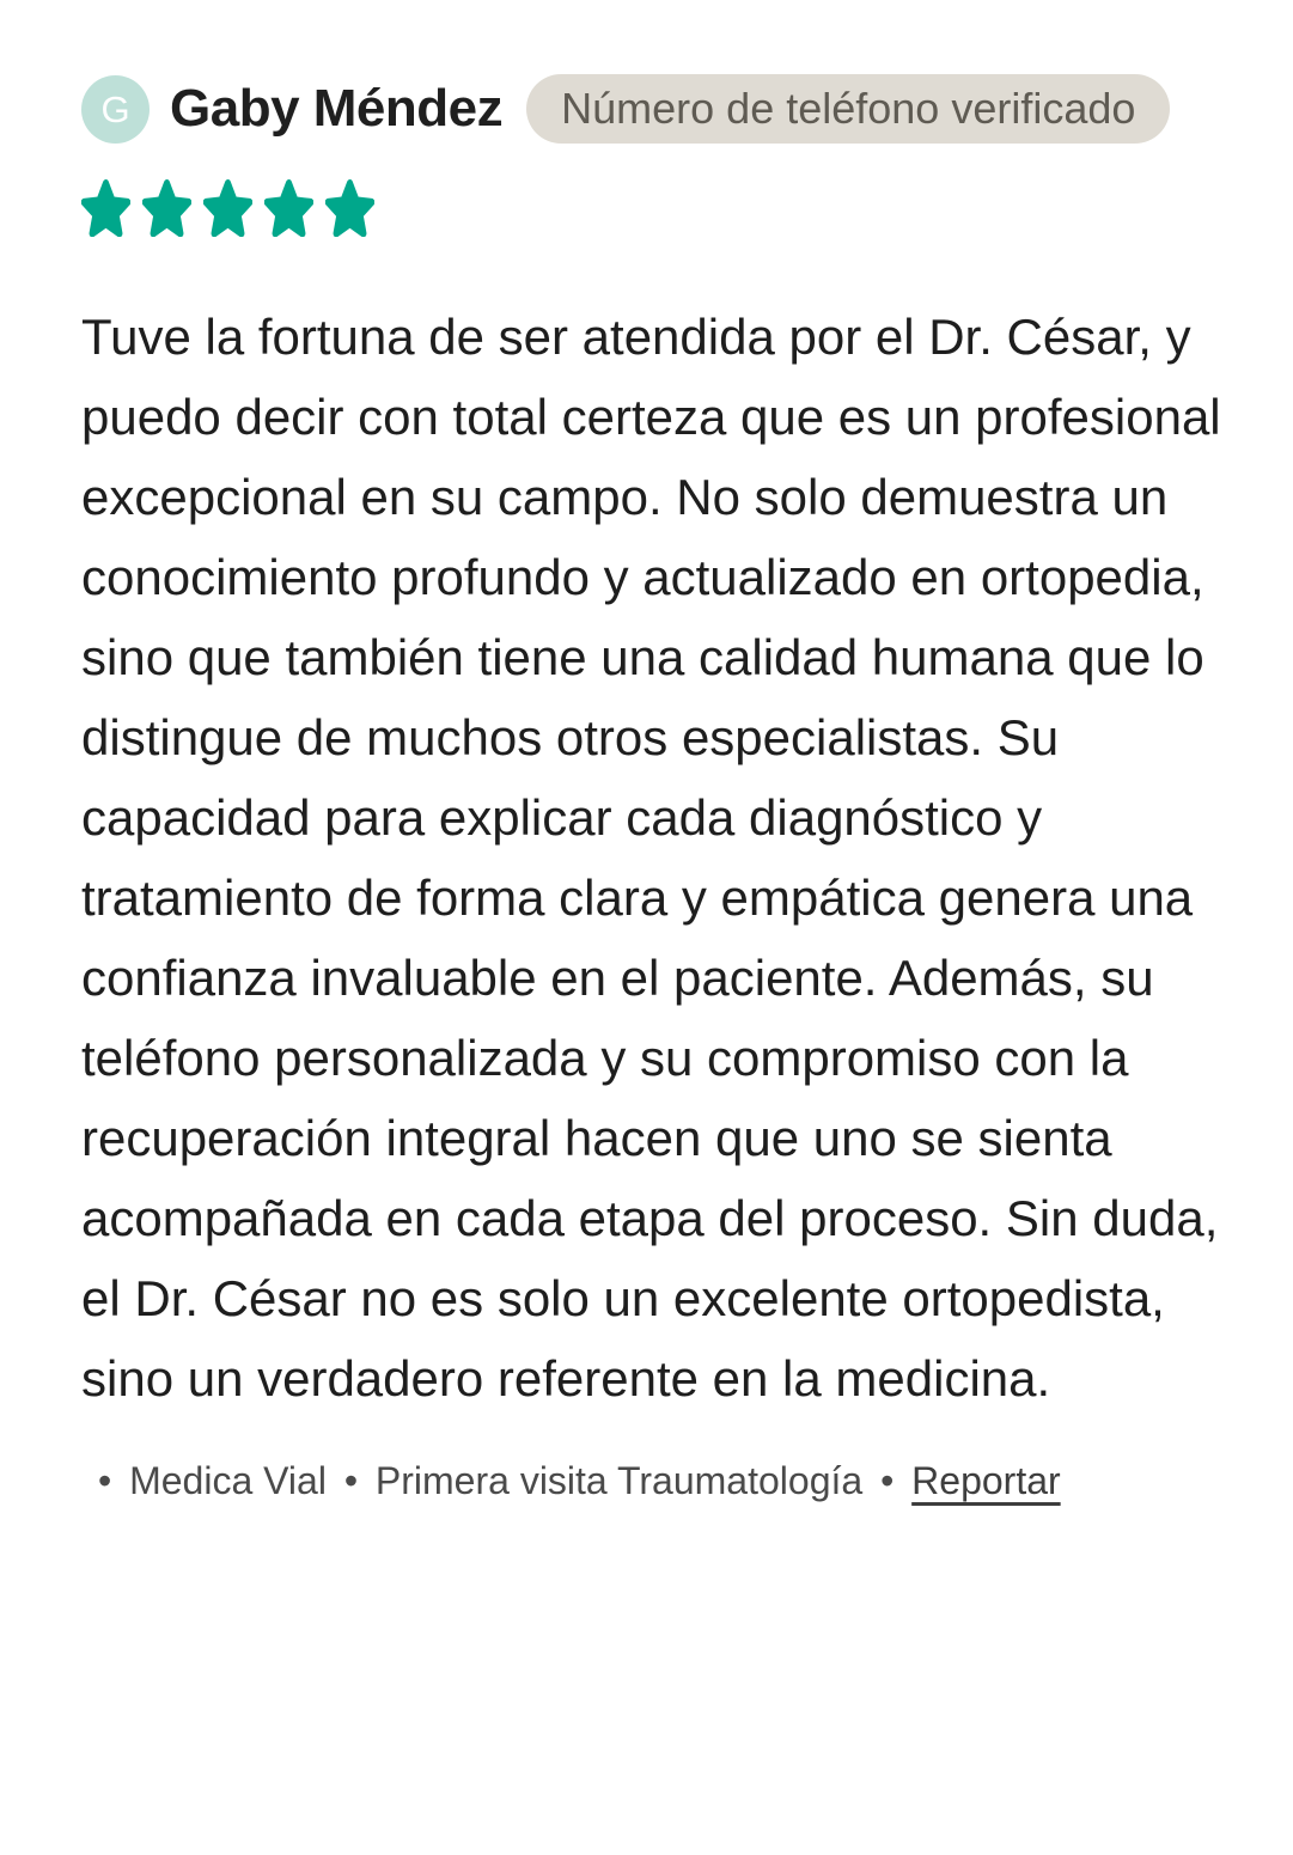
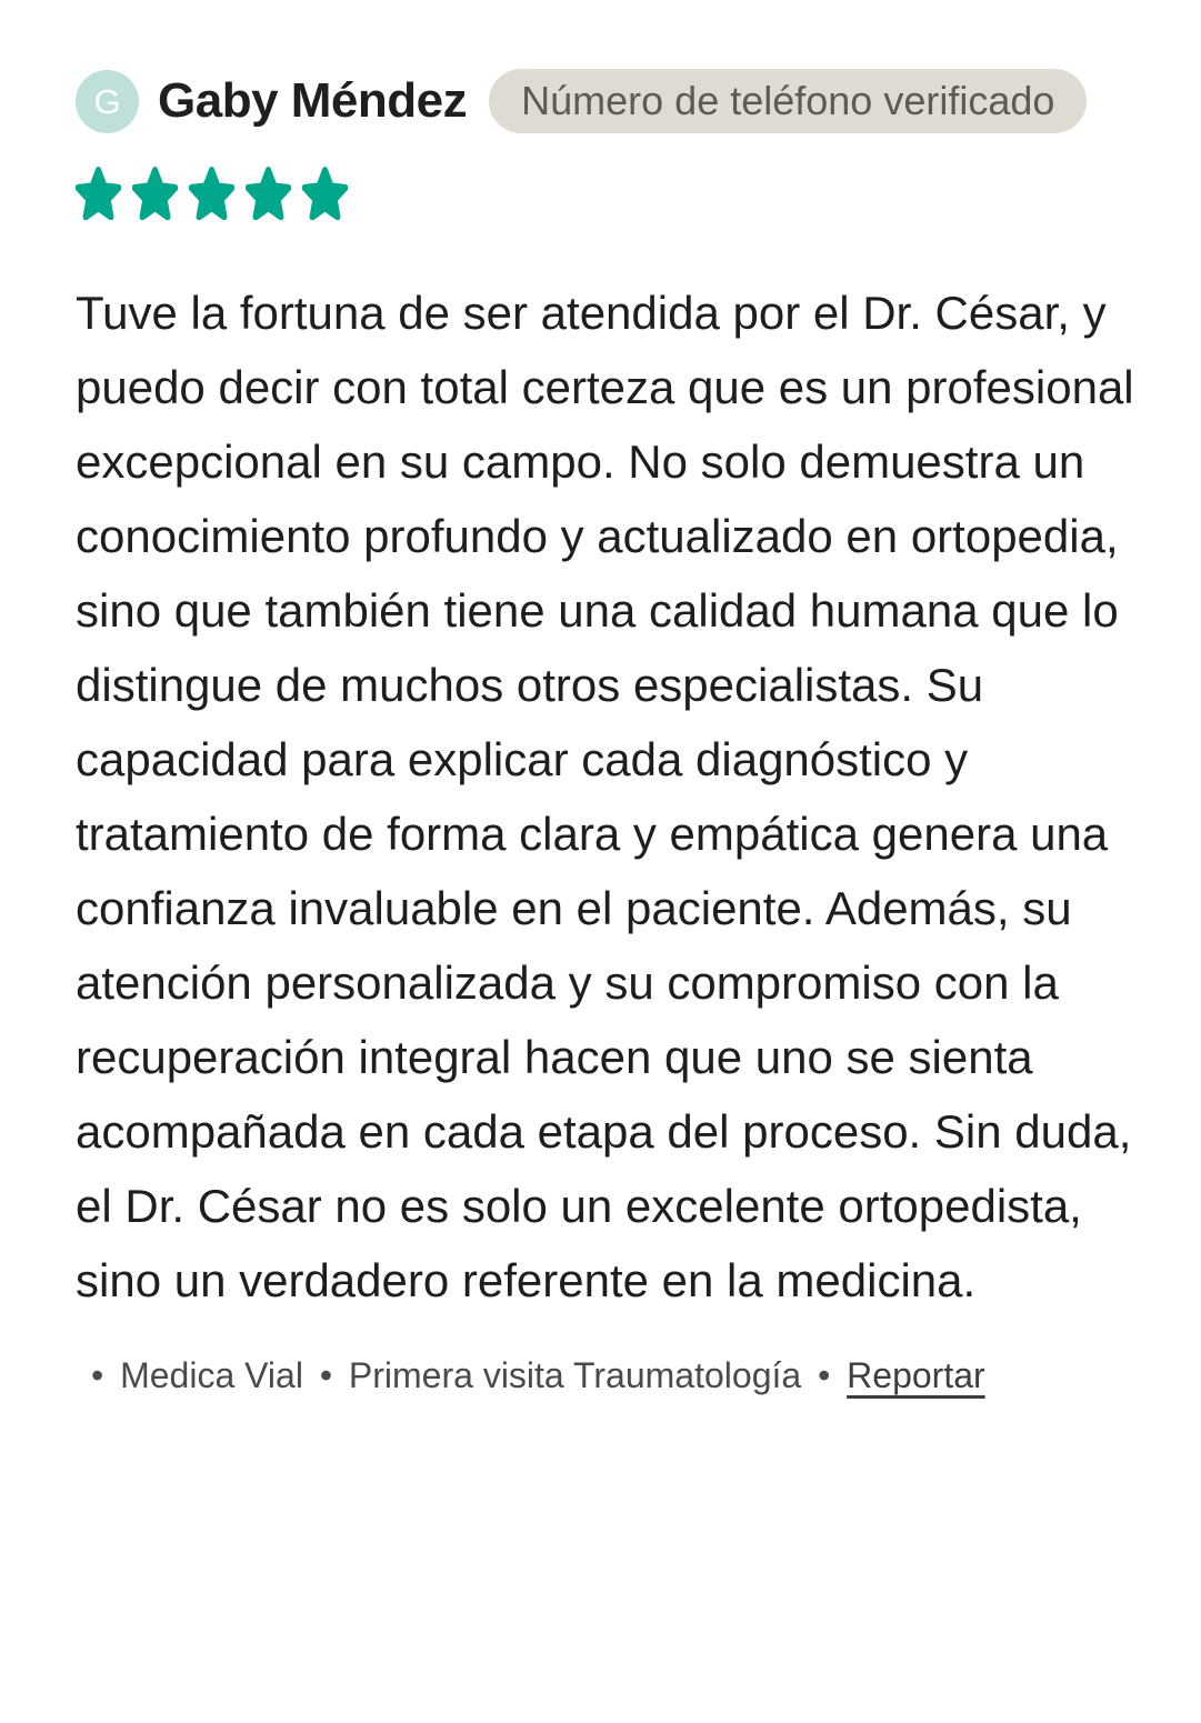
  G
  Gaby Méndez
  Número de teléfono verificado
- Tuve la fortuna de ser atendida por el Dr. César, y puedo decir con total certeza que es un profesional excepcional en su campo. No solo demuestra un conocimiento profundo y actualizado en ortopedia, sino que también tiene una calidad humana que lo distingue de muchos otros especialistas. Su capacidad para explicar cada diagnóstico y tratamiento de forma clara y empática genera una confianza invaluable en el paciente. Además, su teléfono personalizada y su compromiso con la recuperación integral hacen que uno se sienta acompañada en cada etapa del proceso. Sin duda, el Dr. César no es solo un excelente ortopedista, sino un verdadero referente en la medicina.
+ Tuve la fortuna de ser atendida por el Dr. César, y puedo decir con total certeza que es un profesional excepcional en su campo. No solo demuestra un conocimiento profundo y actualizado en ortopedia, sino que también tiene una calidad humana que lo distingue de muchos otros especialistas. Su capacidad para explicar cada diagnóstico y tratamiento de forma clara y empática genera una confianza invaluable en el paciente. Además, su atención personalizada y su compromiso con la recuperación integral hacen que uno se sienta acompañada en cada etapa del proceso. Sin duda, el Dr. César no es solo un excelente ortopedista, sino un verdadero referente en la medicina.
  • Medica Vial • Primera visita Traumatología • Reportar
